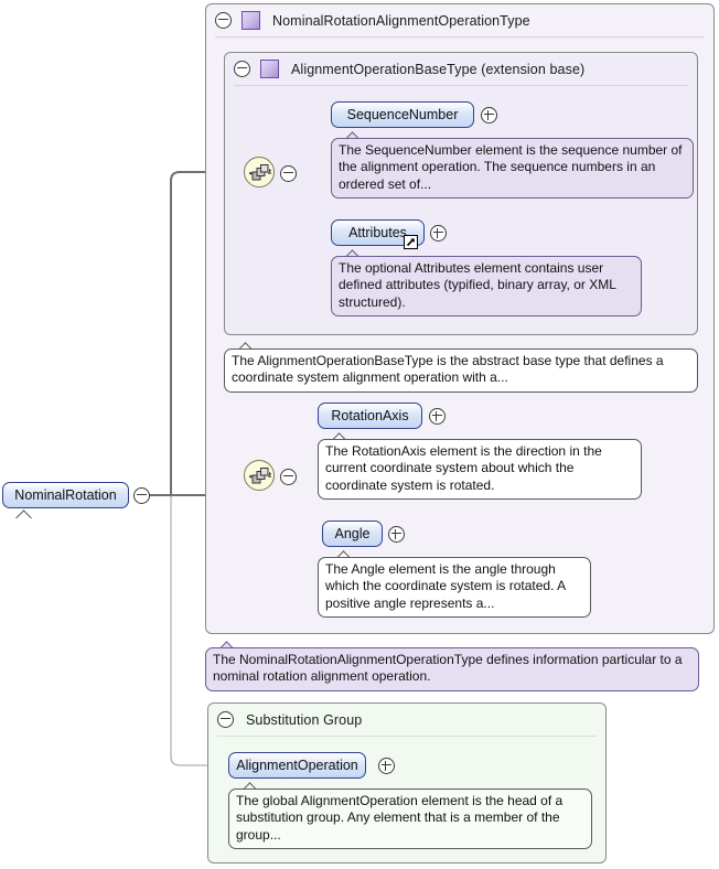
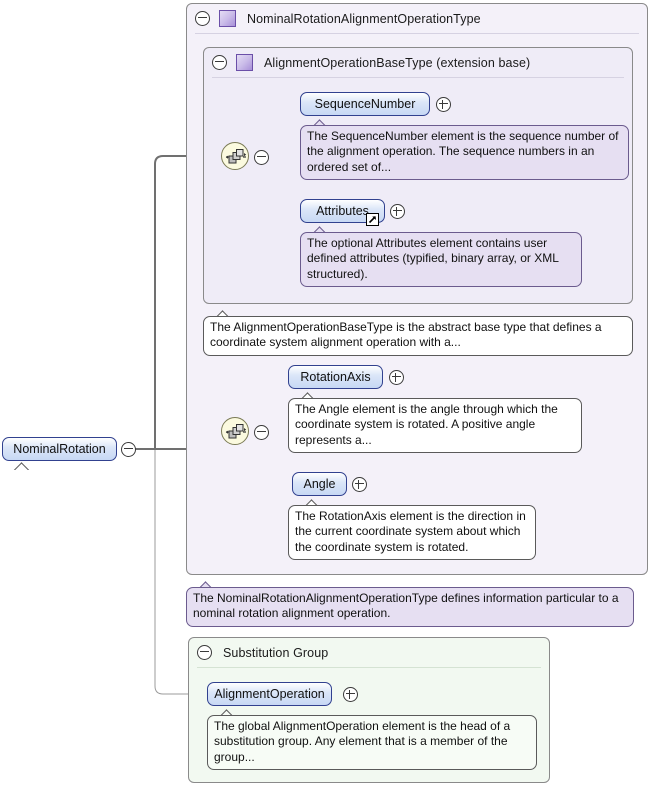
  NominalRotationAlignmentOperationType
  AlignmentOperationBaseType (extension base)
  Substitution Group
  NominalRotation
  SequenceNumber
  The SequenceNumber element is the sequence number of the alignment operation. The sequence numbers in an ordered set of...
  Attributes
  The optional Attributes element contains user defined attributes (typified, binary array, or XML structured).
  The AlignmentOperationBaseType is the abstract base type that defines a coordinate system alignment operation with a...
  RotationAxis
- The RotationAxis element is the direction in the current coordinate system about which the coordinate system is rotated.
+ The Angle element is the angle through which the coordinate system is rotated. A positive angle represents a...
  Angle
- The Angle element is the angle through which the coordinate system is rotated. A positive angle represents a...
+ The RotationAxis element is the direction in the current coordinate system about which the coordinate system is rotated.
  The NominalRotationAlignmentOperationType defines information particular to a nominal rotation alignment operation.
  AlignmentOperation
  The global AlignmentOperation element is the head of a substitution group. Any element that is a member of the group...
